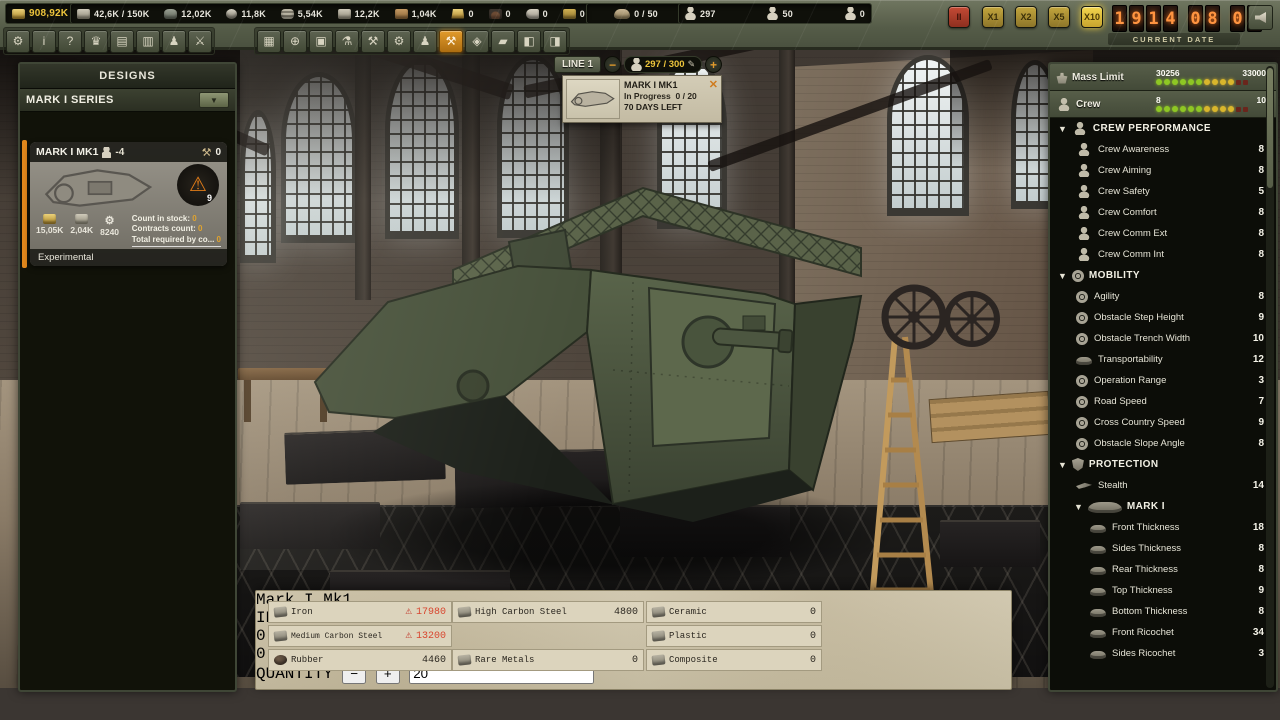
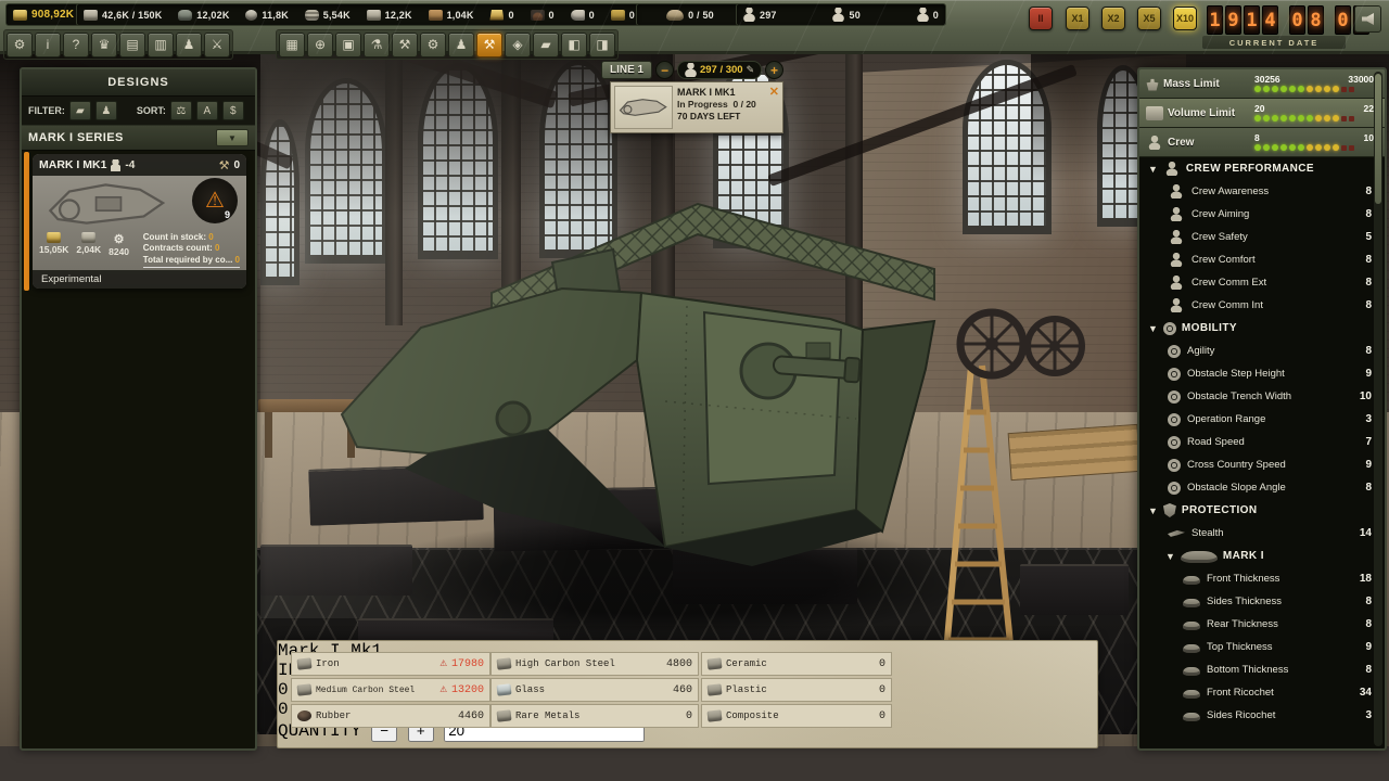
  LINE 1
  −
  297 / 300
  ✎
  +
  MARK I MK1
  In Progress 0 / 20
  70 DAYS LEFT
  ✕
  DESIGNS
+ FILTER:
+ ▰
+ ♟
+ SORT:
+ ⚖
+ A
+ $
  MARK I SERIES
  ▼
  MARK I MK1
  -4
  ⚒
  0
  ⚠
  9
  15,05K
  2,04K
  ⚙
  8240
  Count in stock: 0
  Contracts count: 0
  Total required by co... 0
  Experimental
  Mass Limit
  30256
  33000
+ Volume Limit
+ 20
+ 22
  Crew
  8
  10
  ▼
  CREW PERFORMANCE
  Crew Awareness
  8
  Crew Aiming
  8
  Crew Safety
  5
  Crew Comfort
  8
  Crew Comm Ext
  8
  Crew Comm Int
  8
  ▼
  MOBILITY
  Agility
  8
  Obstacle Step Height
  9
  Obstacle Trench Width
  10
- Transportability
- 12
  Operation Range
  3
  Road Speed
  7
  Cross Country Speed
  9
  Obstacle Slope Angle
  8
  ▼
  PROTECTION
  Stealth
  14
  ▼
  MARK I
  Front Thickness
  18
  Sides Thickness
  8
  Rear Thickness
  8
  Top Thickness
  9
  Bottom Thickness
  8
  Front Ricochet
  34
  Sides Ricochet
  3
  Iron
  ⚠
  17980
  Medium Carbon Steel
  ⚠
  13200
  Rubber
  4460
  High Carbon Steel
  4800
+ Glass
+ 460
  Rare Metals
  0
  Ceramic
  0
  Plastic
  0
  Composite
  0
  Mark I Mk1
  0
  QUANTITY − + 20
